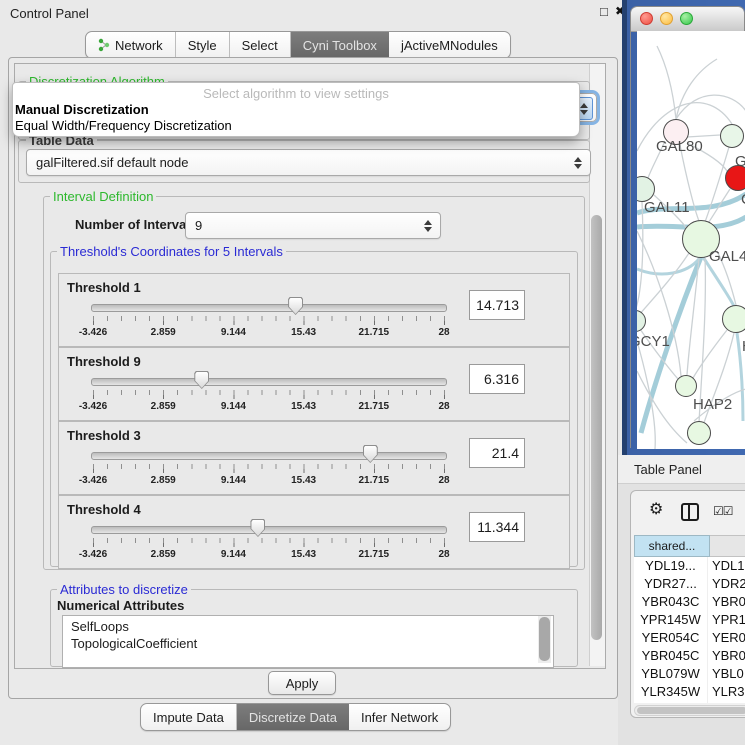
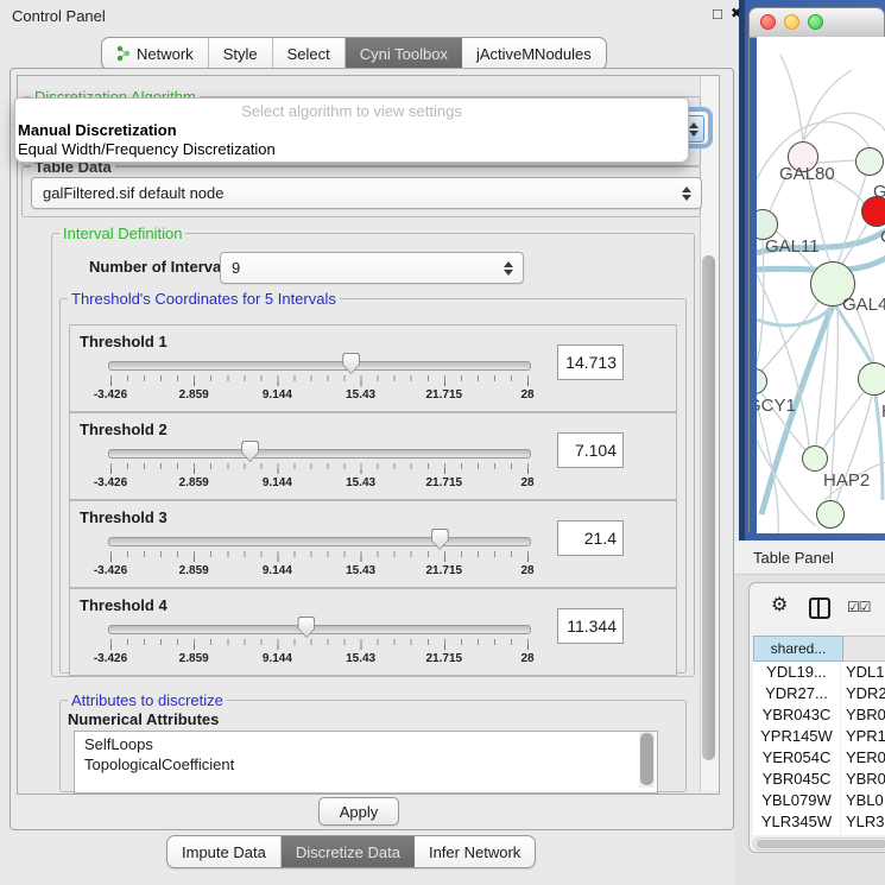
  Control Panel
  □
  ✖
  Network
  Style
  Select
  Cyni Toolbox
  jActiveMNodules
  Select algorithm to view settings
  Manual Discretization
  Equal Width/Frequency Discretization
  Table Data
  galFiltered.sif default node
  Interval Definition
  Number of Interva
  9
  Threshold's Coordinates for 5 Intervals
  Threshold 1
  -3.426
  2.859
  9.144
  15.43
  21.715
  28
  14.713
- Threshold 9
+ Threshold 2
  -3.426
  2.859
  9.144
  15.43
  21.715
  28
- 6.316
+ 7.104
  Threshold 3
  -3.426
  2.859
  9.144
  15.43
  21.715
  28
  21.4
  Threshold 4
  -3.426
  2.859
  9.144
  15.43
  21.715
  28
  11.344
  Attributes to discretize
  Numerical Attributes
  SelfLoops
  TopologicalCoefficient
  Apply
  Impute Data
  Discretize Data
  Infer Network
  GAL80
  GAL11
  GAL4
  CY1
  HAP2
  Table Panel
  ⚙
  ☑☑
  shared...
  YDL19...
  YDL1
  YDR27...
  YDR2
  YBR043C
  YBR0
  YPR145W
  YPR1
  YER054C
  YER0
  YBR045C
  YBR0
  YBL079W
  YBL0
  YLR345W
  YLR3
